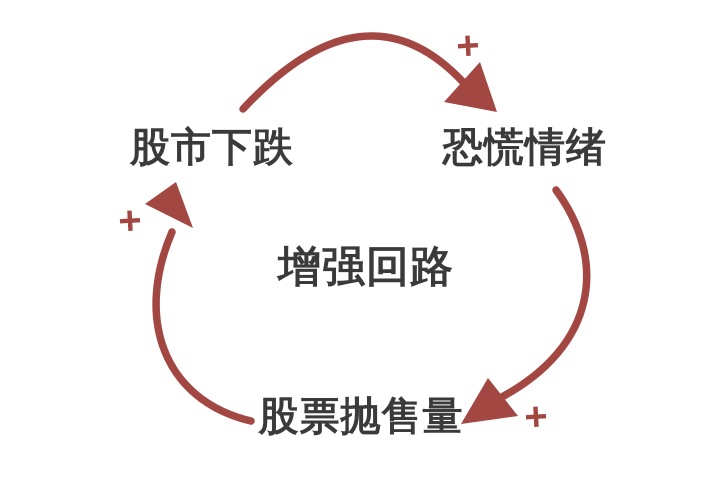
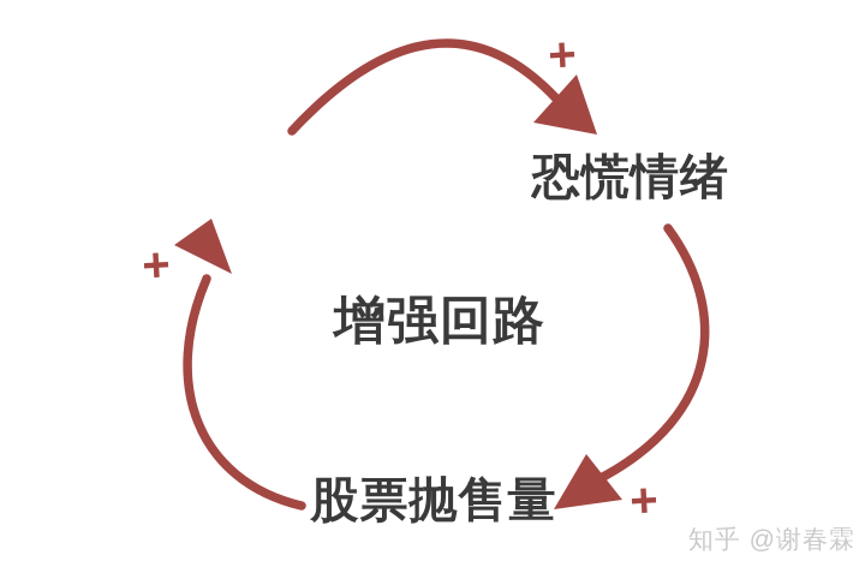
- 股市下跌
  恐慌情绪
  股票抛售量
  增强回路
+ 知乎 @谢春霖
